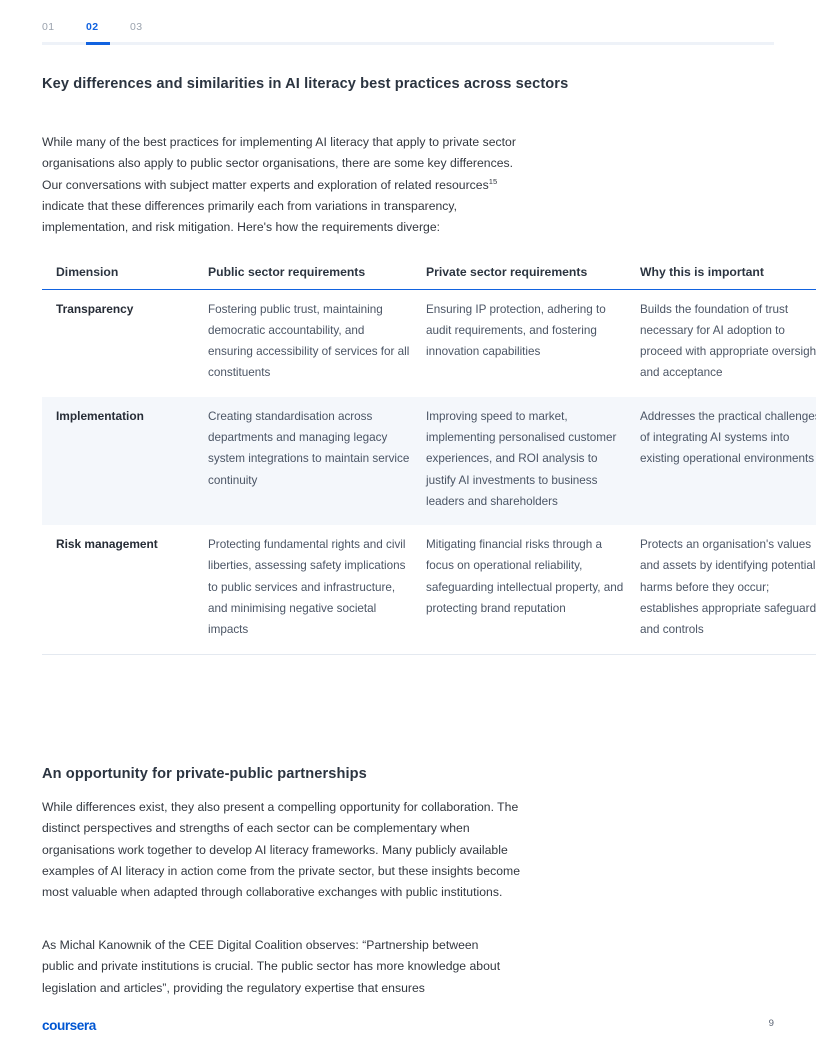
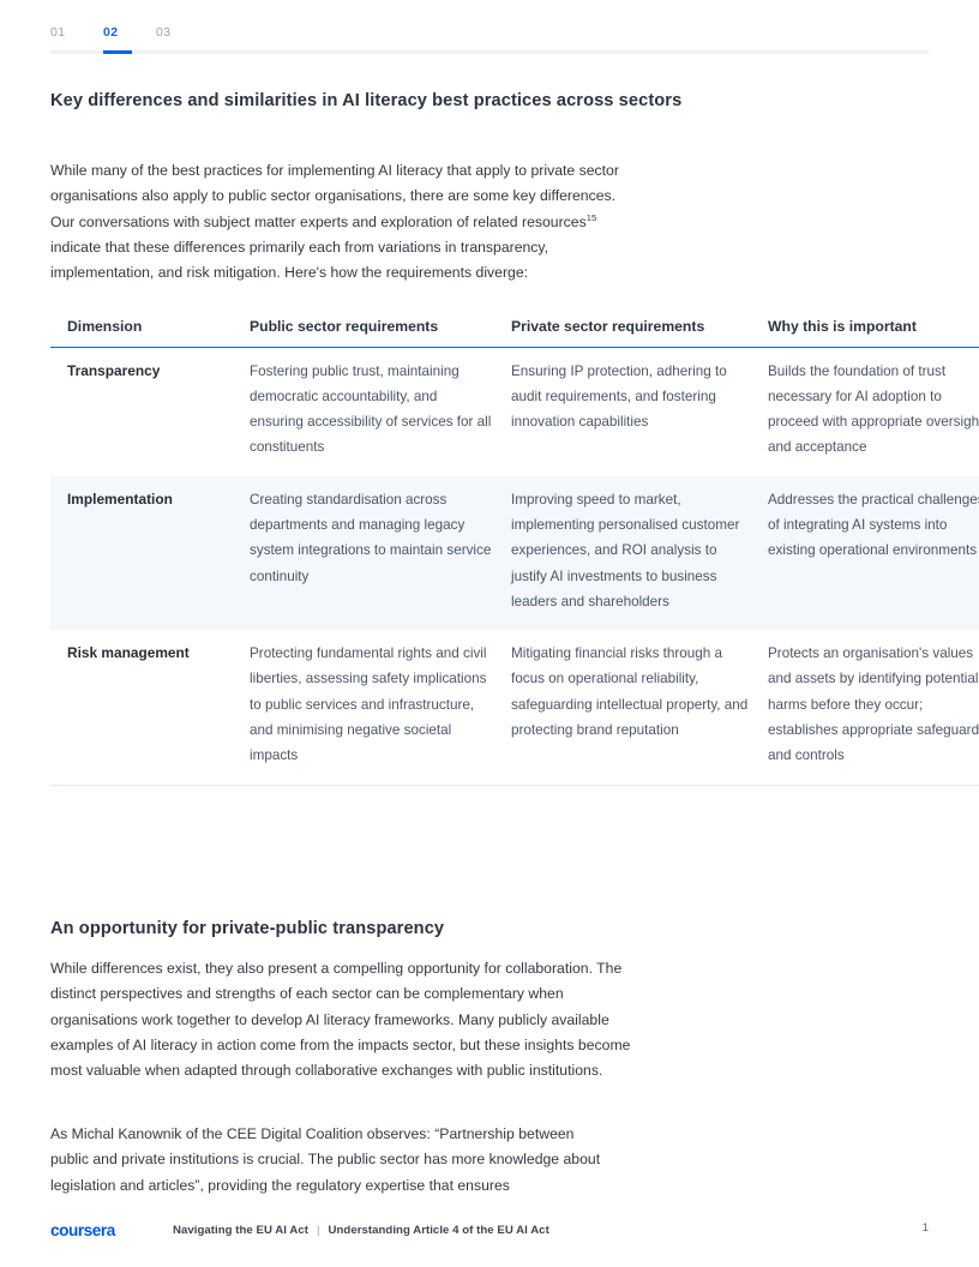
  01
  02
  03
  Key differences and similarities in AI literacy best practices across sectors
  While many of the best practices for implementing AI literacy that apply to private sector organisations also apply to public sector organisations, there are some key differences. Our conversations with subject matter experts and exploration of related resources15 indicate that these differences primarily each from variations in transparency, implementation, and risk mitigation. Here's how the requirements diverge:
  Dimension	Public sector requirements	Private sector requirements	Why this is important
  Transparency	Fostering public trust, maintaining democratic accountability, and ensuring accessibility of services for all constituents	Ensuring IP protection, adhering to audit requirements, and fostering innovation capabilities	Builds the foundation of trust necessary for AI adoption to proceed with appropriate oversigh and acceptance
  Implementation	Creating standardisation across departments and managing legacy system integrations to maintain service continuity	Improving speed to market, implementing personalised customer experiences, and ROI analysis to justify AI investments to business leaders and shareholders	Addresses the practical challenge of integrating AI systems into existing operational environments
  Risk management	Protecting fundamental rights and civil liberties, assessing safety implications to public services and infrastructure, and minimising negative societal impacts	Mitigating financial risks through a focus on operational reliability, safeguarding intellectual property, and protecting brand reputation	Protects an organisation's values and assets by identifying potential harms before they occur; establishes appropriate safeguard and controls
- An opportunity for private-public partnerships
+ An opportunity for private-public transparency
- While differences exist, they also present a compelling opportunity for collaboration. The distinct perspectives and strengths of each sector can be complementary when organisations work together to develop AI literacy frameworks. Many publicly available examples of AI literacy in action come from the private sector, but these insights become most valuable when adapted through collaborative exchanges with public institutions.
+ While differences exist, they also present a compelling opportunity for collaboration. The distinct perspectives and strengths of each sector can be complementary when organisations work together to develop AI literacy frameworks. Many publicly available examples of AI literacy in action come from the impacts sector, but these insights become most valuable when adapted through collaborative exchanges with public institutions.
  As Michal Kanownik of the CEE Digital Coalition observes: “Partnership between public and private institutions is crucial. The public sector has more knowledge about legislation and articles”, providing the regulatory expertise that ensures
  coursera
+ Navigating the EU AI Act
+ |
+ Understanding Article 4 of the EU AI Act
- 9
+ 1
